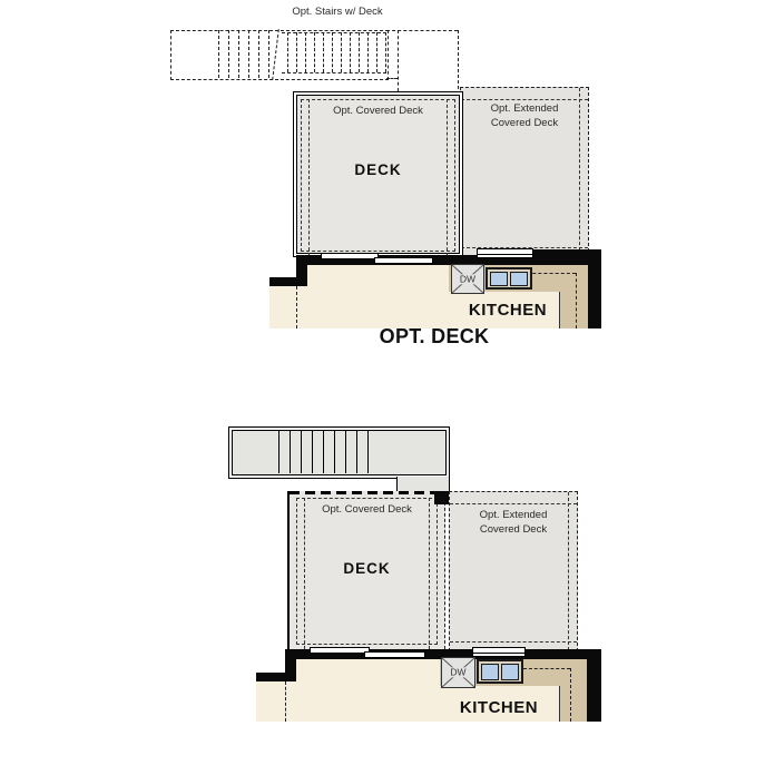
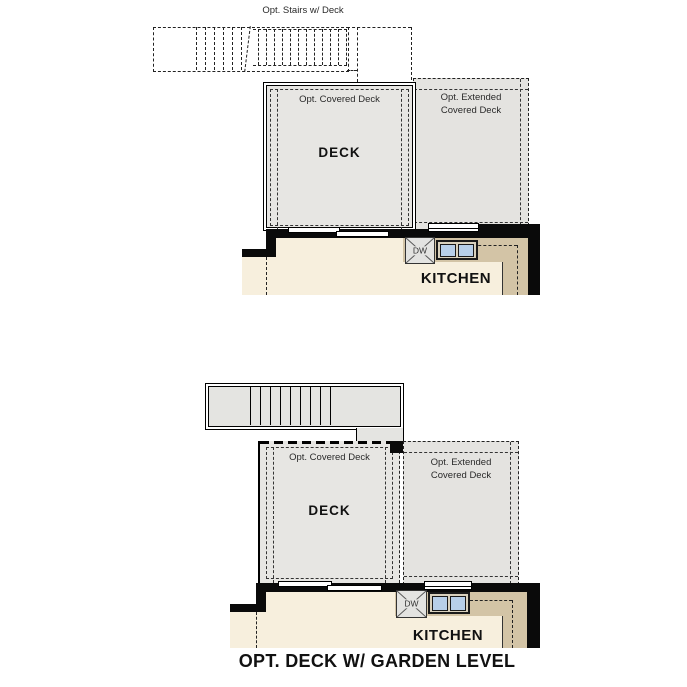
  Opt. Stairs w/ Deck
  Opt. Extended
  Covered Deck
  Opt. Covered Deck
  DECK
  DW
  KITCHEN
- OPT. DECK
  Opt. Extended
  Covered Deck
  Opt. Covered Deck
  DECK
  DW
  KITCHEN
+ OPT. DECK W/ GARDEN LEVEL
